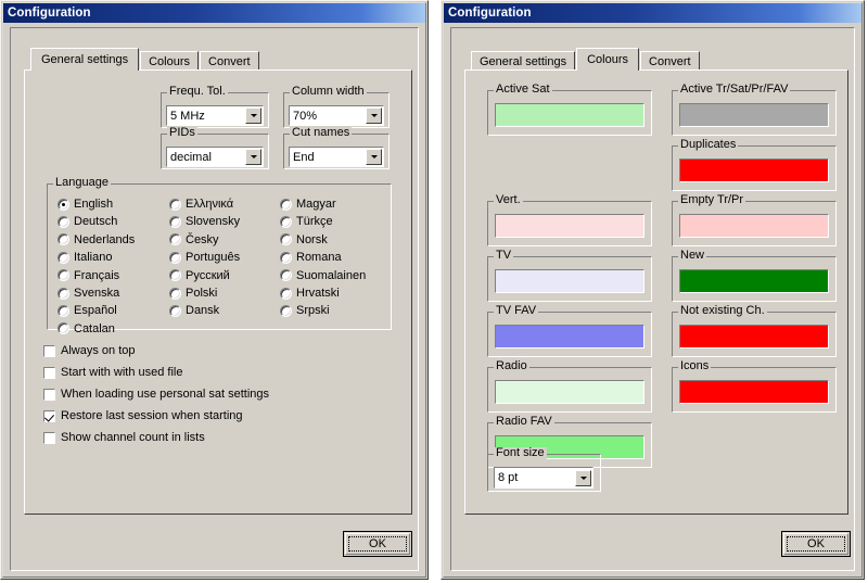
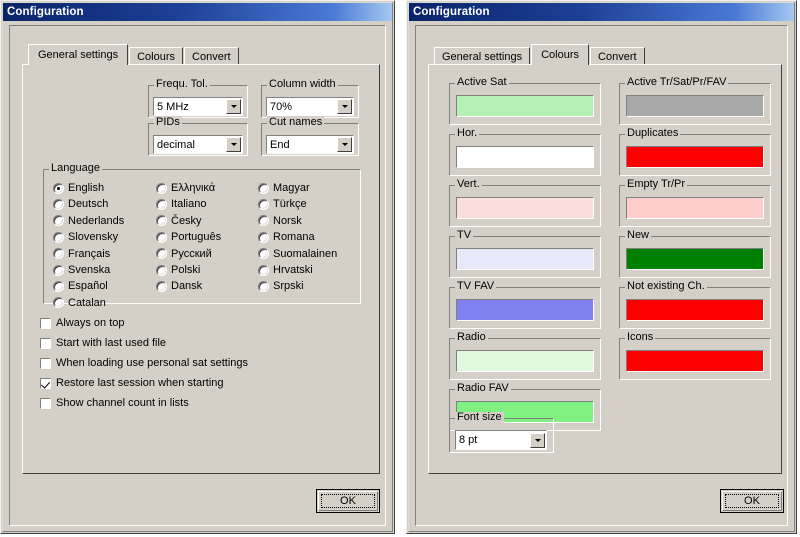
  Configuration
  General settings
  Colours
  Convert
  Frequ. Tol.
  5 MHz
  Column width
  70%
  PIDs
  decimal
  Cut names
  End
  Language
  English
  Deutsch
  Nederlands
- Italiano
+ Slovensky
  Français
  Svenska
  Español
  Catalan
  Ελληνικά
- Slovensky
+ Italiano
  Česky
  Português
  Русский
  Polski
  Dansk
  Magyar
  Türkçe
  Norsk
  Romana
  Suomalainen
  Hrvatski
  Srpski
  Always on top
- Start with with used file
+ Start with last used file
  When loading use personal sat settings
  Restore last session when starting
  Show channel count in lists
  OK
  Configuration
  General settings
  Colours
  Convert
  Active Sat
+ Hor.
  Vert.
  TV
  TV FAV
  Radio
  Radio FAV
  Active Tr/Sat/Pr/FAV
  Duplicates
  Empty Tr/Pr
  New
  Not existing Ch.
  Icons
  Font size
  8 pt
  OK
